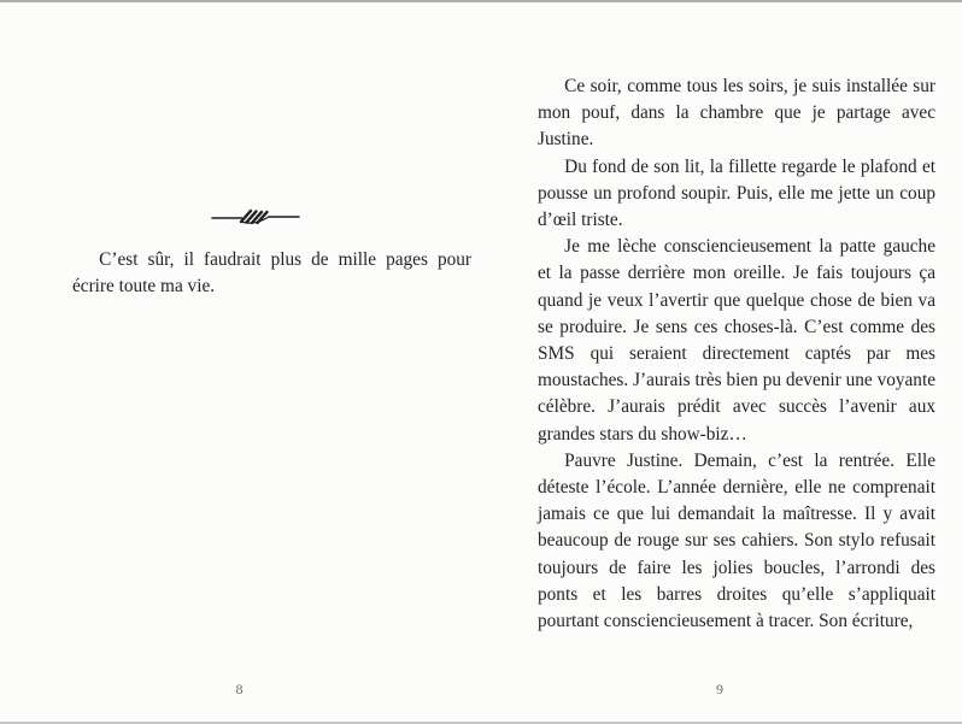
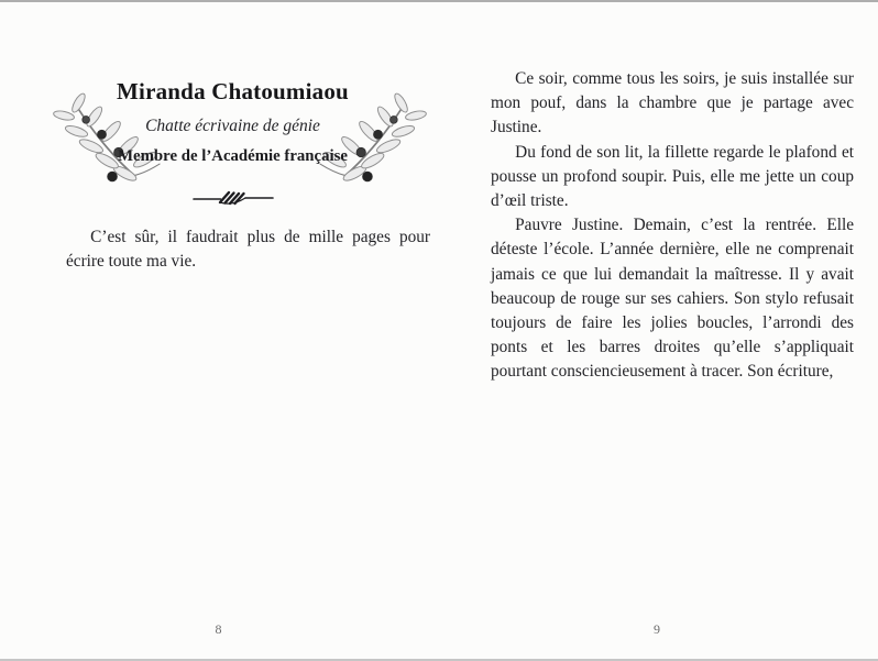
+ Miranda Chatoumiaou
+ Chatte écrivaine de génie
+ Membre de l’Académie française
  C’est sûr, il faudrait plus de mille pages pour écrire toute ma vie.
  Ce soir, comme tous les soirs, je suis installée sur mon pouf, dans la chambre que je partage avec Justine.
  Du fond de son lit, la fillette regarde le plafond et pousse un profond soupir. Puis, elle me jette un coup d’œil triste.
- Je me lèche consciencieusement la patte gauche et la passe derrière mon oreille. Je fais toujours ça quand je veux l’avertir que quelque chose de bien va se produire. Je sens ces choses-là. C’est comme des SMS qui seraient directement captés par mes moustaches. J’aurais très bien pu devenir une voyante célèbre. J’aurais prédit avec succès l’avenir aux grandes stars du show-biz…
  Pauvre Justine. Demain, c’est la rentrée. Elle déteste l’école. L’année dernière, elle ne comprenait jamais ce que lui demandait la maîtresse. Il y avait beaucoup de rouge sur ses cahiers. Son stylo refusait toujours de faire les jolies boucles, l’arrondi des ponts et les barres droites qu’elle s’appliquait pourtant consciencieusement à tracer. Son écriture,
  8
  9
